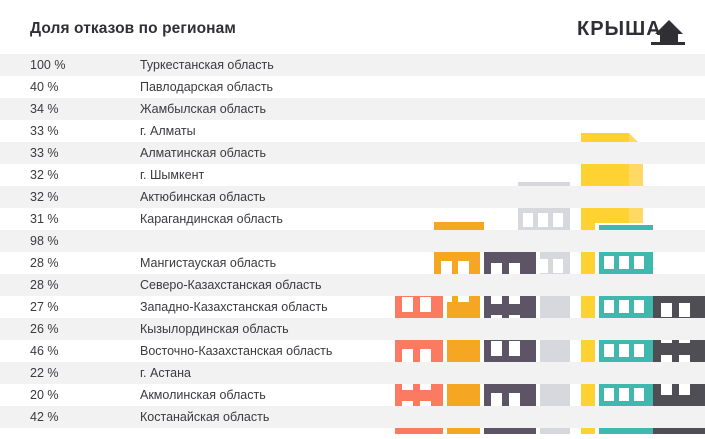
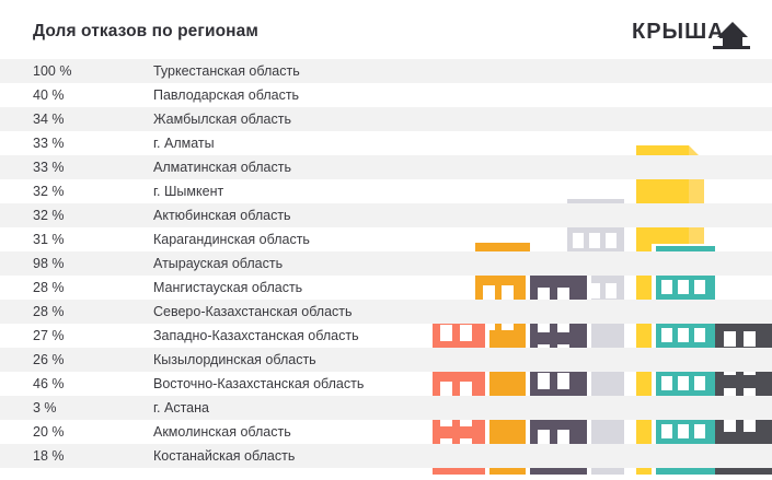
  Доля отказов по регионам
  КРЫША
  100 %
  Туркестанская область
  40 %
  Павлодарская область
  34 %
  Жамбылская область
  33 %
  г. Алматы
  33 %
  Алматинская область
  32 %
  г. Шымкент
  32 %
  Актюбинская область
  31 %
  Карагандинская область
  98 %
+ Атырауская область
  28 %
  Мангистауская область
  28 %
  Северо-Казахстанская область
  27 %
  Западно-Казахстанская область
  26 %
  Кызылординская область
  46 %
  Восточно-Казахстанская область
- 22 %
+ 3 %
  г. Астана
  20 %
  Акмолинская область
- 42 %
+ 18 %
  Костанайская область
